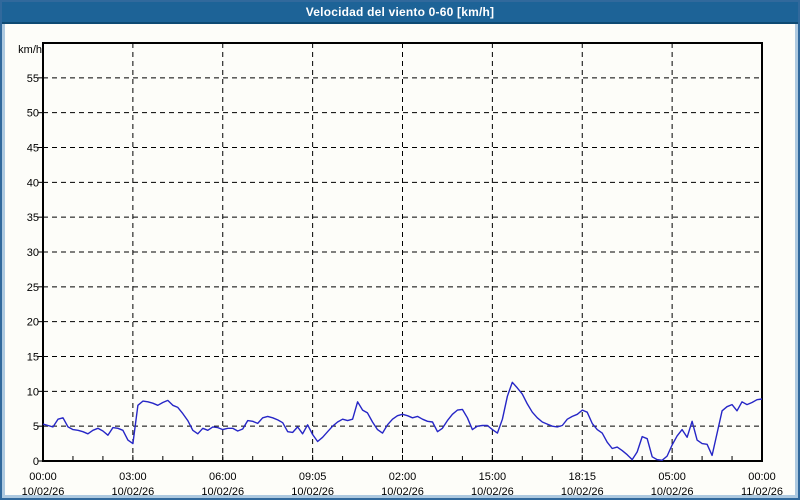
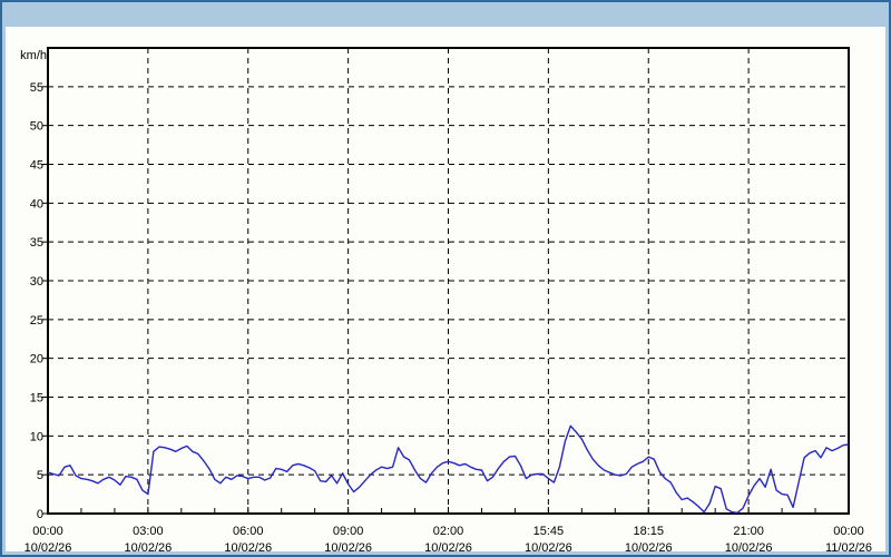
- Velocidad del viento 0-60 [km/h]
  0
  5
  10
  15
  20
  25
  30
  35
  40
  45
  50
  55
  km/h
  00:00
  10/02/26
  03:00
  10/02/26
  06:00
  10/02/26
- 09:05
+ 09:00
  10/02/26
  02:00
  10/02/26
- 15:00
+ 15:45
  10/02/26
  18:15
  10/02/26
- 05:00
+ 21:00
  10/02/26
  00:00
  11/02/26
